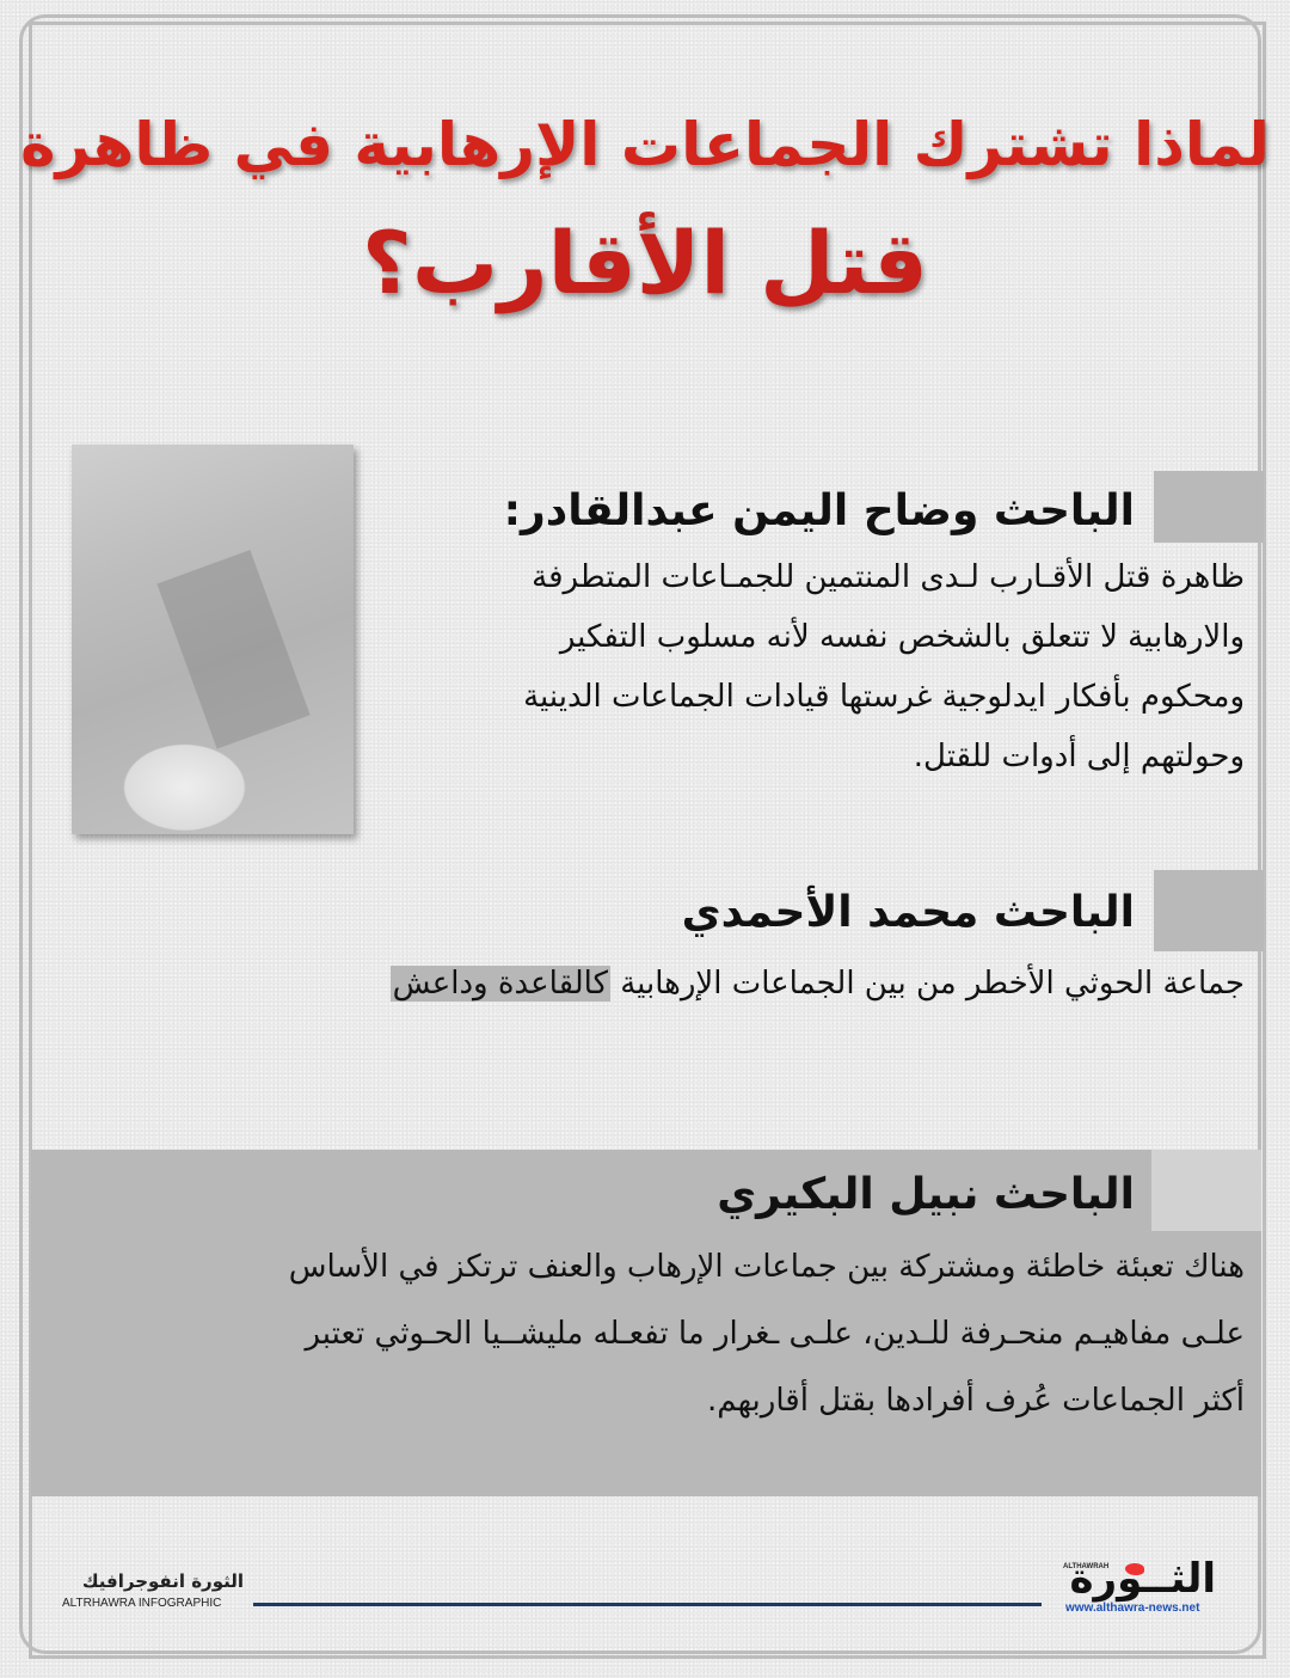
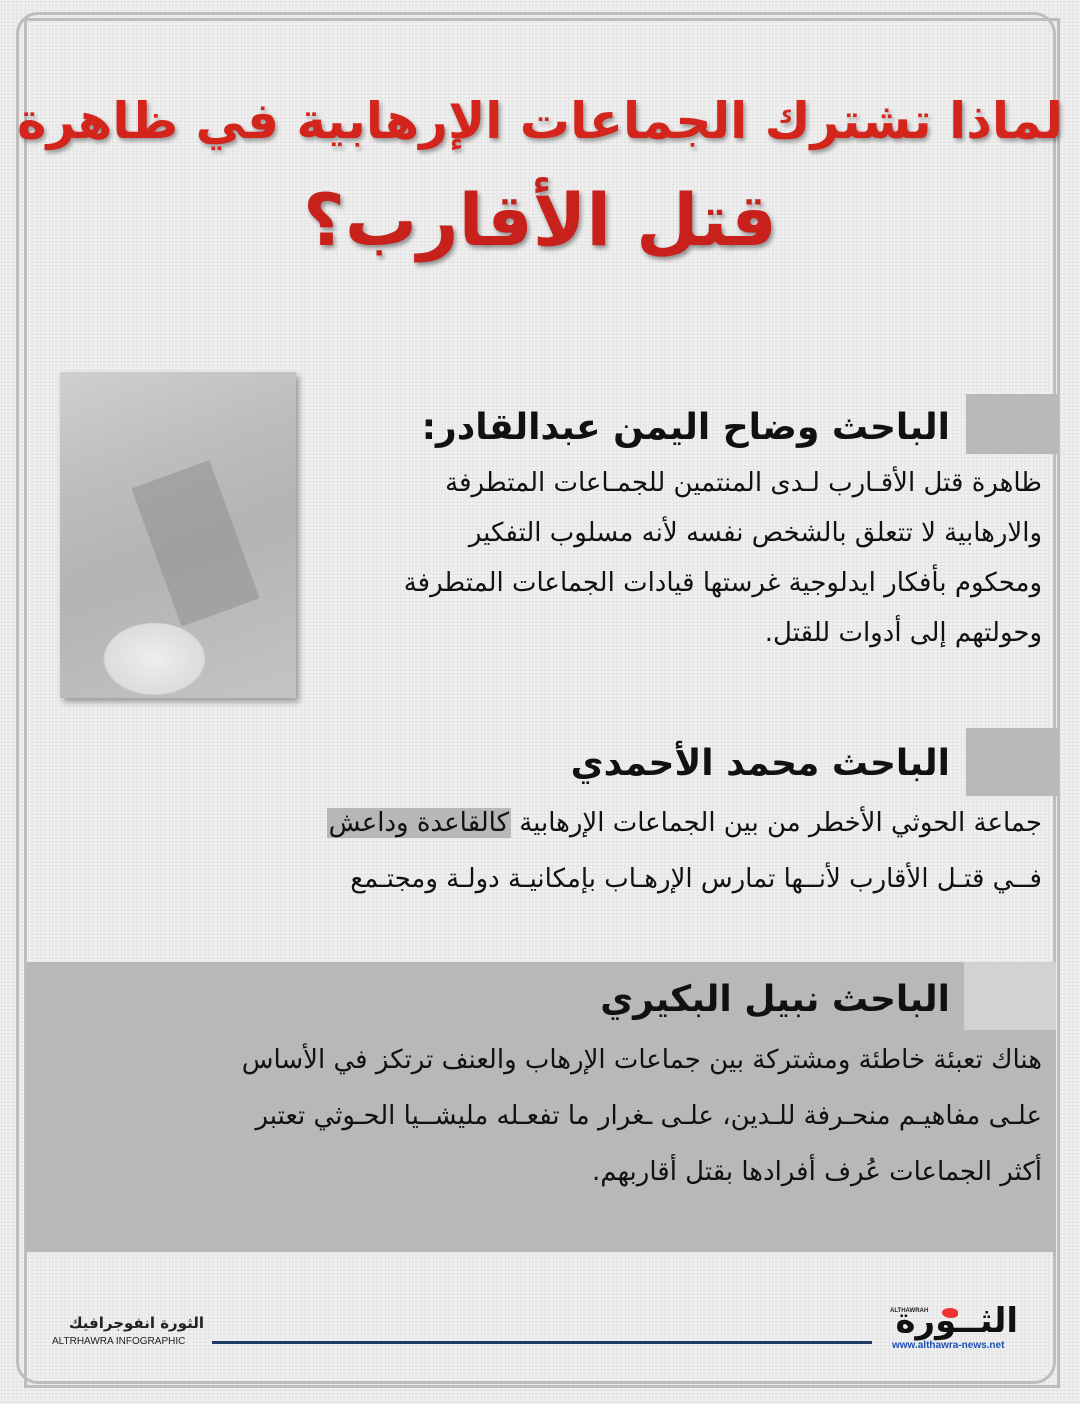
  لماذا تشترك الجماعات الإرهابية في ظاهرة
  قتل الأقارب؟
  الباحث وضاح اليمن عبدالقادر:
  ظاهرة قتل الأقـارب لـدى المنتمين للجمـاعات المتطرفة
  والارهابية لا تتعلق بالشخص نفسه لأنه مسلوب التفكير
- ومحكوم بأفكار ايدلوجية غرستها قيادات الجماعات الدينية
+ ومحكوم بأفكار ايدلوجية غرستها قيادات الجماعات المتطرفة
  وحولتهم إلى أدوات للقتل.
  الباحث محمد الأحمدي
  جماعة الحوثي الأخطر من بين الجماعات الإرهابية كالقاعدة وداعش
+ فــي قتـل الأقارب لأنــها تمارس الإرهـاب بإمكانيـة دولـة ومجتـمع
  الباحث نبيل البكيري
  هناك تعبئة خاطئة ومشتركة بين جماعات الإرهاب والعنف ترتكز في الأساس
  علـى مفاهيـم منحـرفة للـدين، علـى ـغرار ما تفعـله مليشــيا الحـوثي تعتبر
  أكثر الجماعات عُرف أفرادها بقتل أقاربهم.
  الثورة انفوجرافيك
  ALTRHAWRA INFOGRAPHIC
  الثــورة
  www.althawra-news.net
